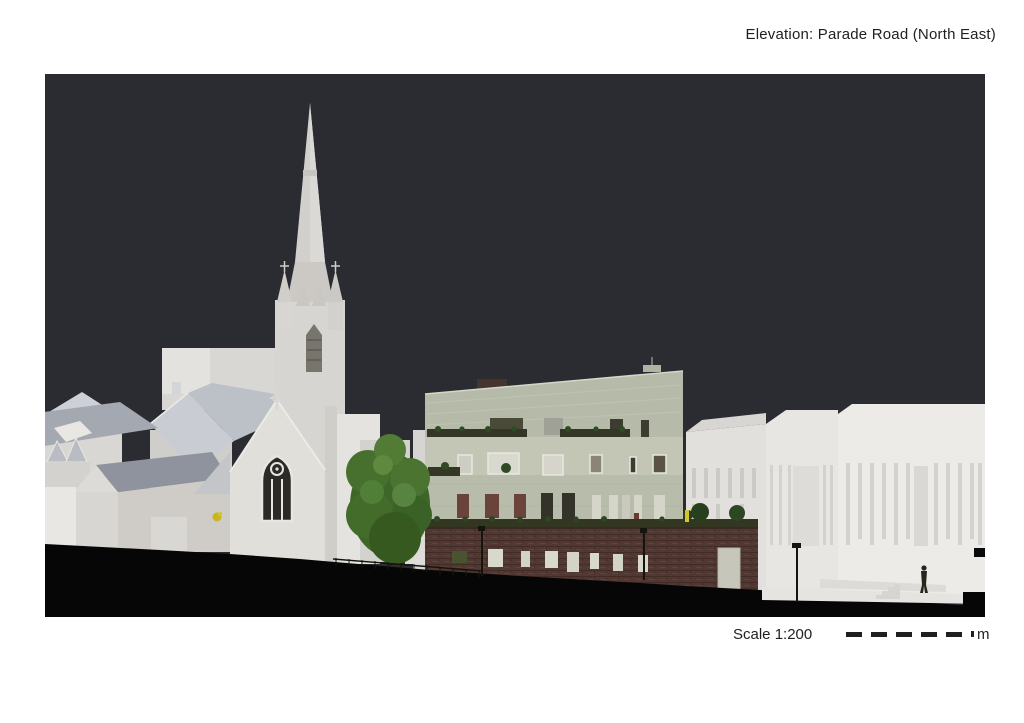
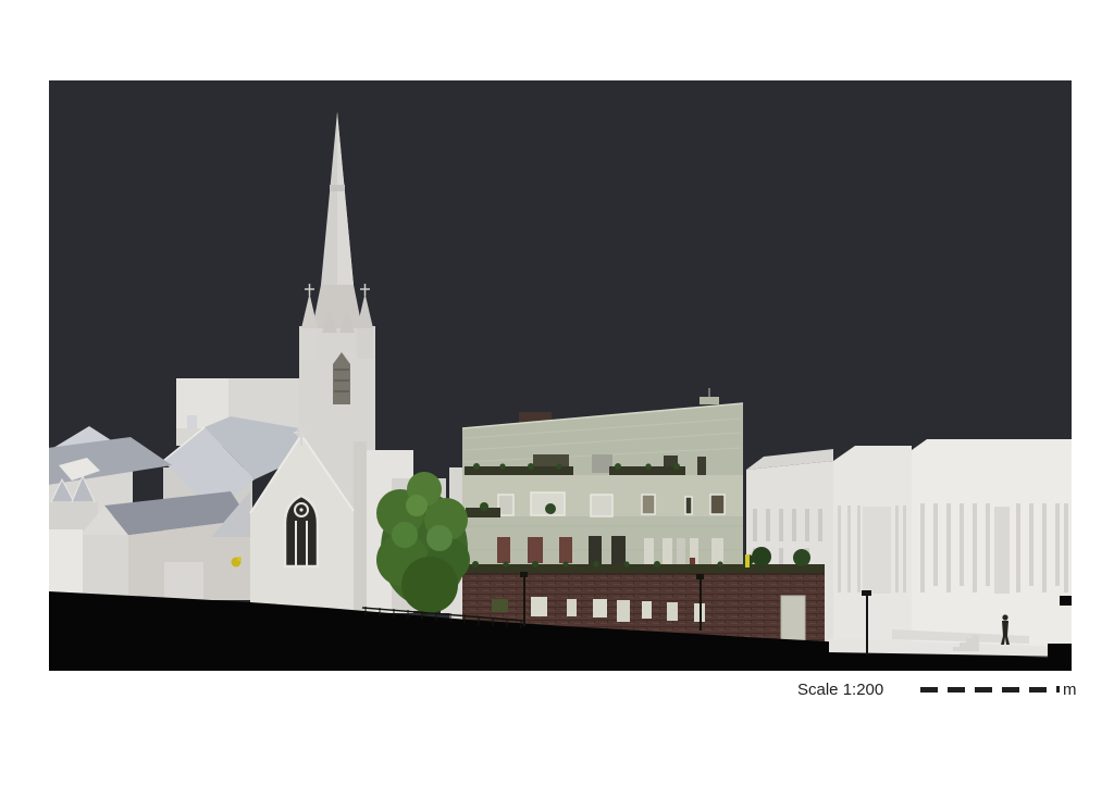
- Elevation: Parade Road (North East)
  Scale 1:200
  m
